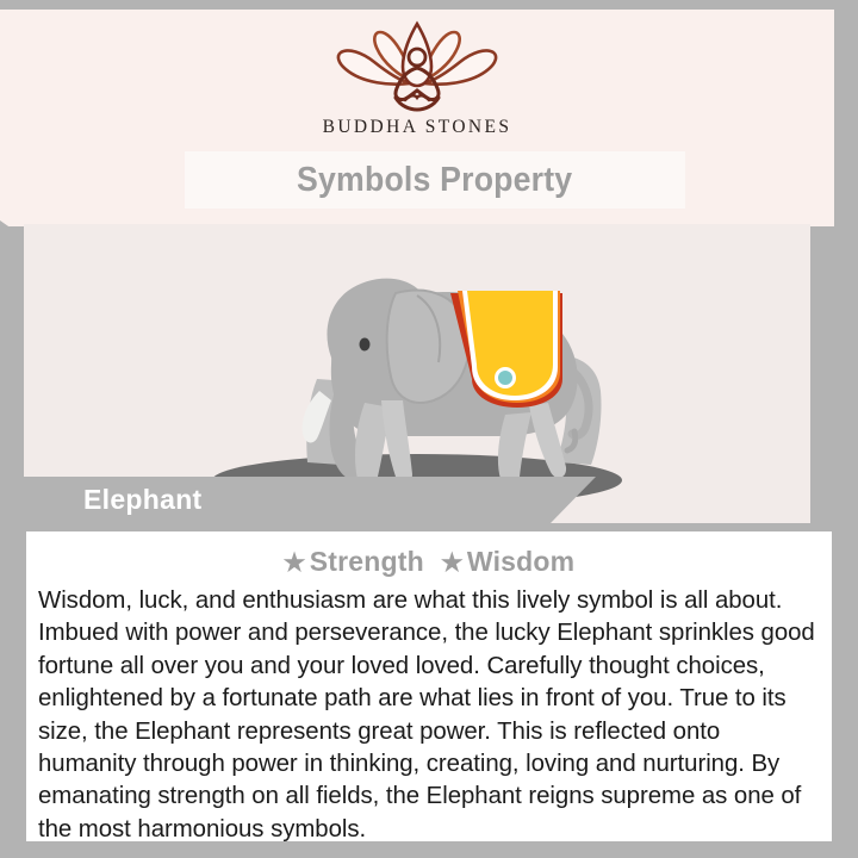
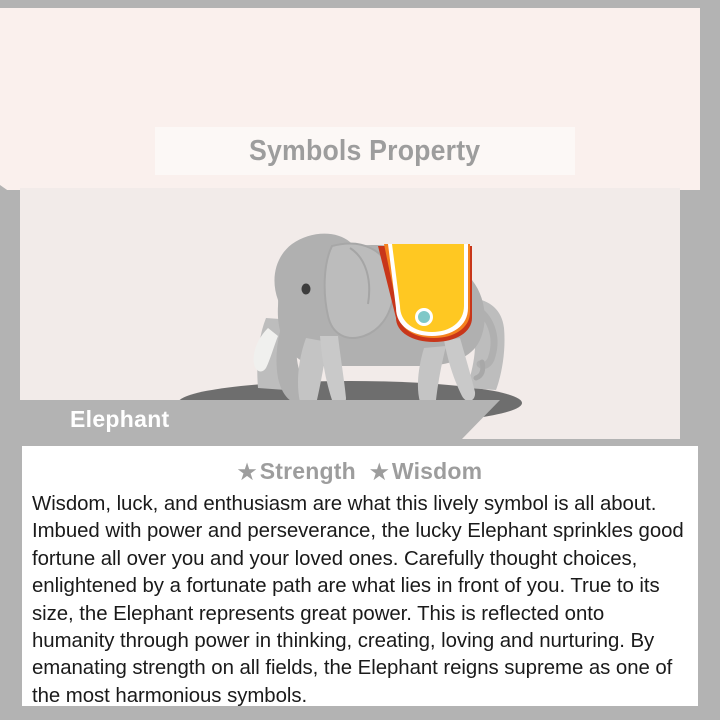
- BUDDHA STONES
  Symbols Property
  Elephant
  ★ Strength ★ Wisdom
- Wisdom, luck, and enthusiasm are what this lively symbol is all about. Imbued with power and perseverance, the lucky Elephant sprinkles good fortune all over you and your loved loved. Carefully thought choices, enlightened by a fortunate path are what lies in front of you. True to its size, the Elephant represents great power. This is reflected onto humanity through power in thinking, creating, loving and nurturing. By emanating strength on all fields, the Elephant reigns supreme as one of the most harmonious symbols.
+ Wisdom, luck, and enthusiasm are what this lively symbol is all about. Imbued with power and perseverance, the lucky Elephant sprinkles good fortune all over you and your loved ones. Carefully thought choices, enlightened by a fortunate path are what lies in front of you. True to its size, the Elephant represents great power. This is reflected onto humanity through power in thinking, creating, loving and nurturing. By emanating strength on all fields, the Elephant reigns supreme as one of the most harmonious symbols.
